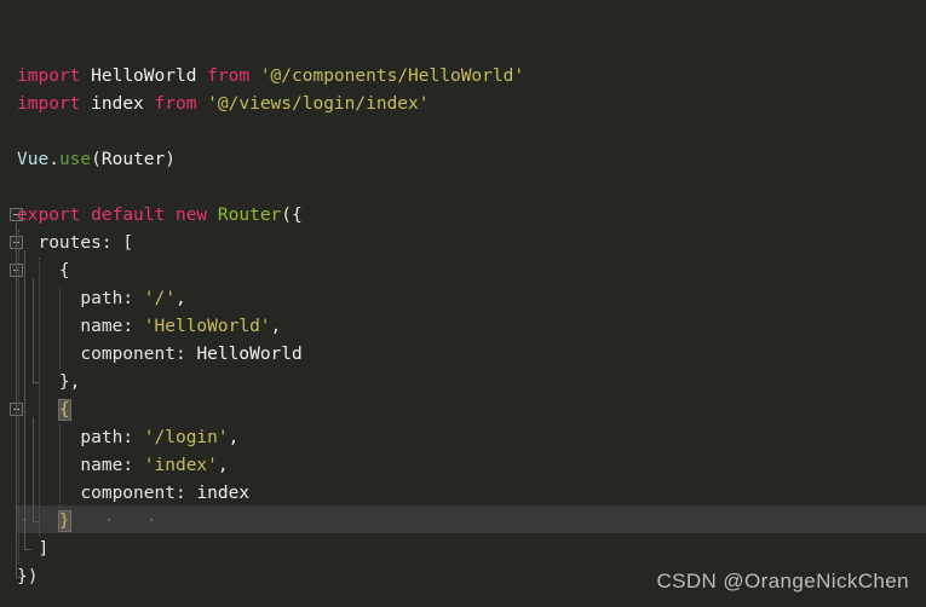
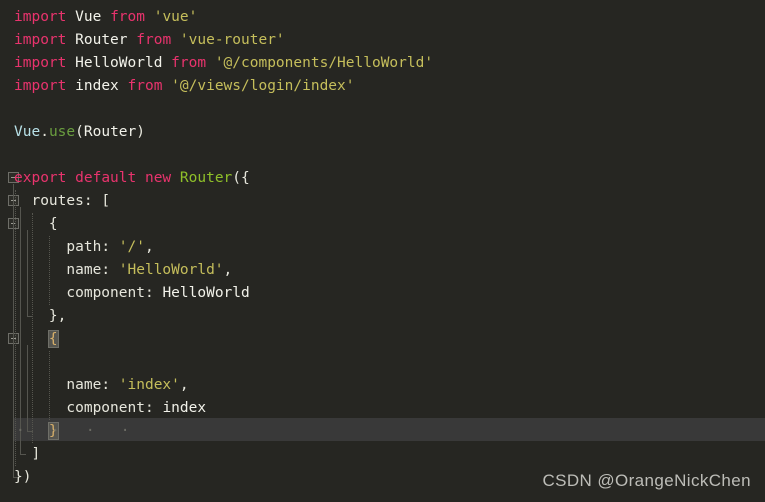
+ import Vue from 'vue'
+ import Router from 'vue-router'
  import HelloWorld from '@/components/HelloWorld'
  import index from '@/views/login/index'
  Vue.use(Router)
  export default new Router({
  routes: [
  {
  path: '/',
  name: 'HelloWorld',
  component: HelloWorld
  },
  {
- path: '/login',
  name: 'index',
  component: index
  }
  · · · ·
  ]
  })
  CSDN @OrangeNickChen
